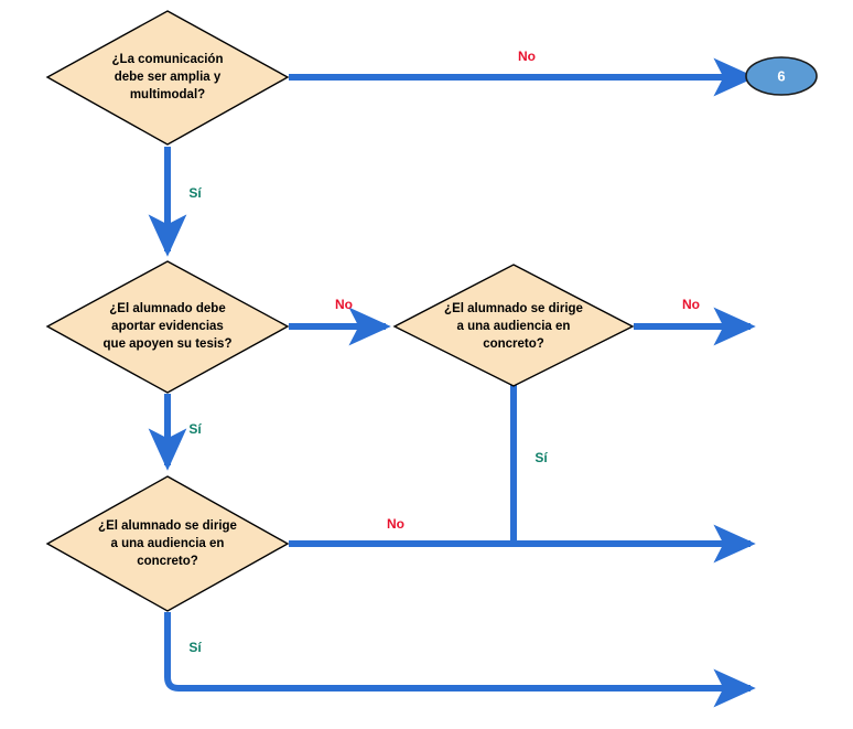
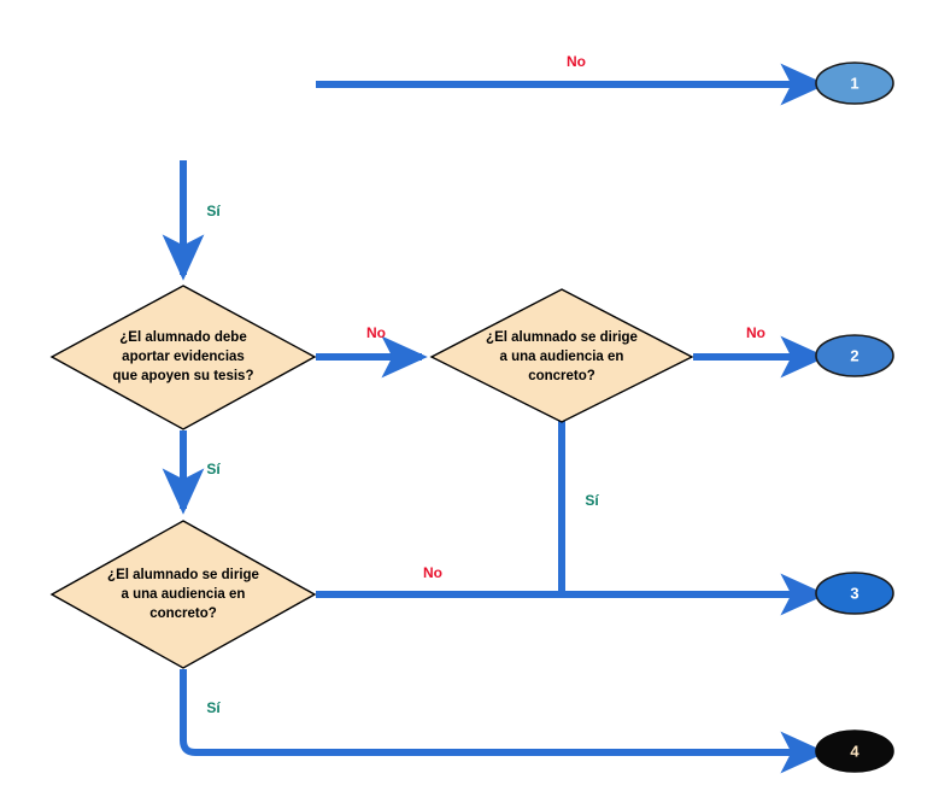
- ¿La comunicación
- debe ser amplia y
- multimodal?
  ¿El alumnado debe
  aportar evidencias
  que apoyen su tesis?
  ¿El alumnado se dirige
  a una audiencia en
  concreto?
  ¿El alumnado se dirige
  a una audiencia en
  concreto?
- 6
+ 1
+ 2
+ 3
+ 4
  No
  Sí
  No
  Sí
  No
  Sí
  No
  Sí
